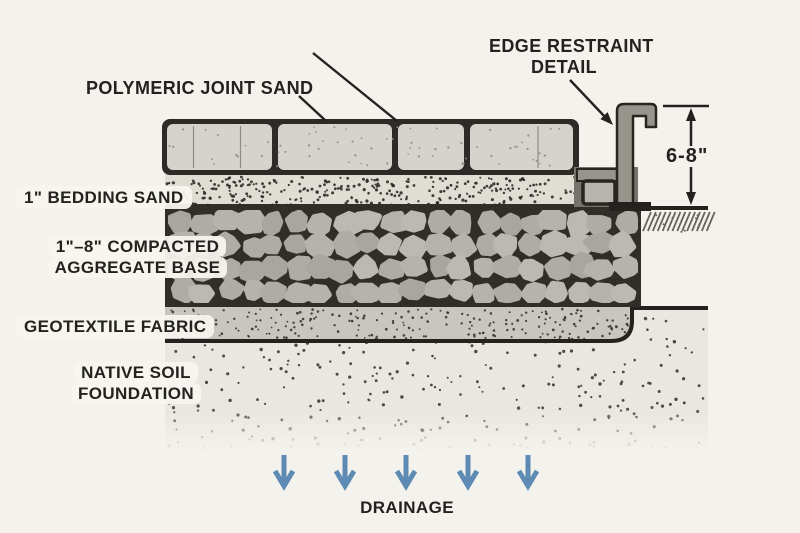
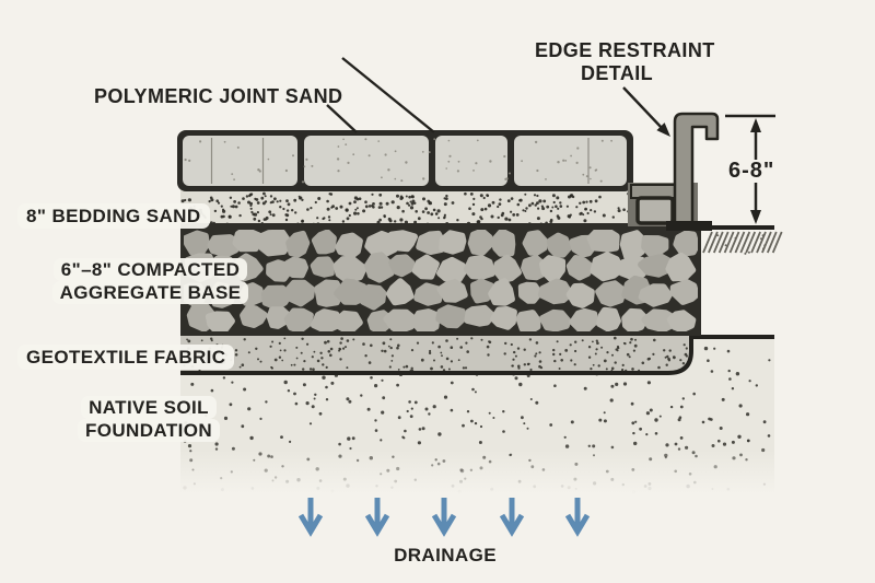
  POLYMERIC JOINT SAND
  EDGE RESTRAINT
  DETAIL
  6-8"
- 1" BEDDING SAND
+ 8" BEDDING SAND
- 1"–8" COMPACTED
+ 6"–8" COMPACTED
  AGGREGATE BASE
  GEOTEXTILE FABRIC
  NATIVE SOIL
  FOUNDATION
  DRAINAGE
